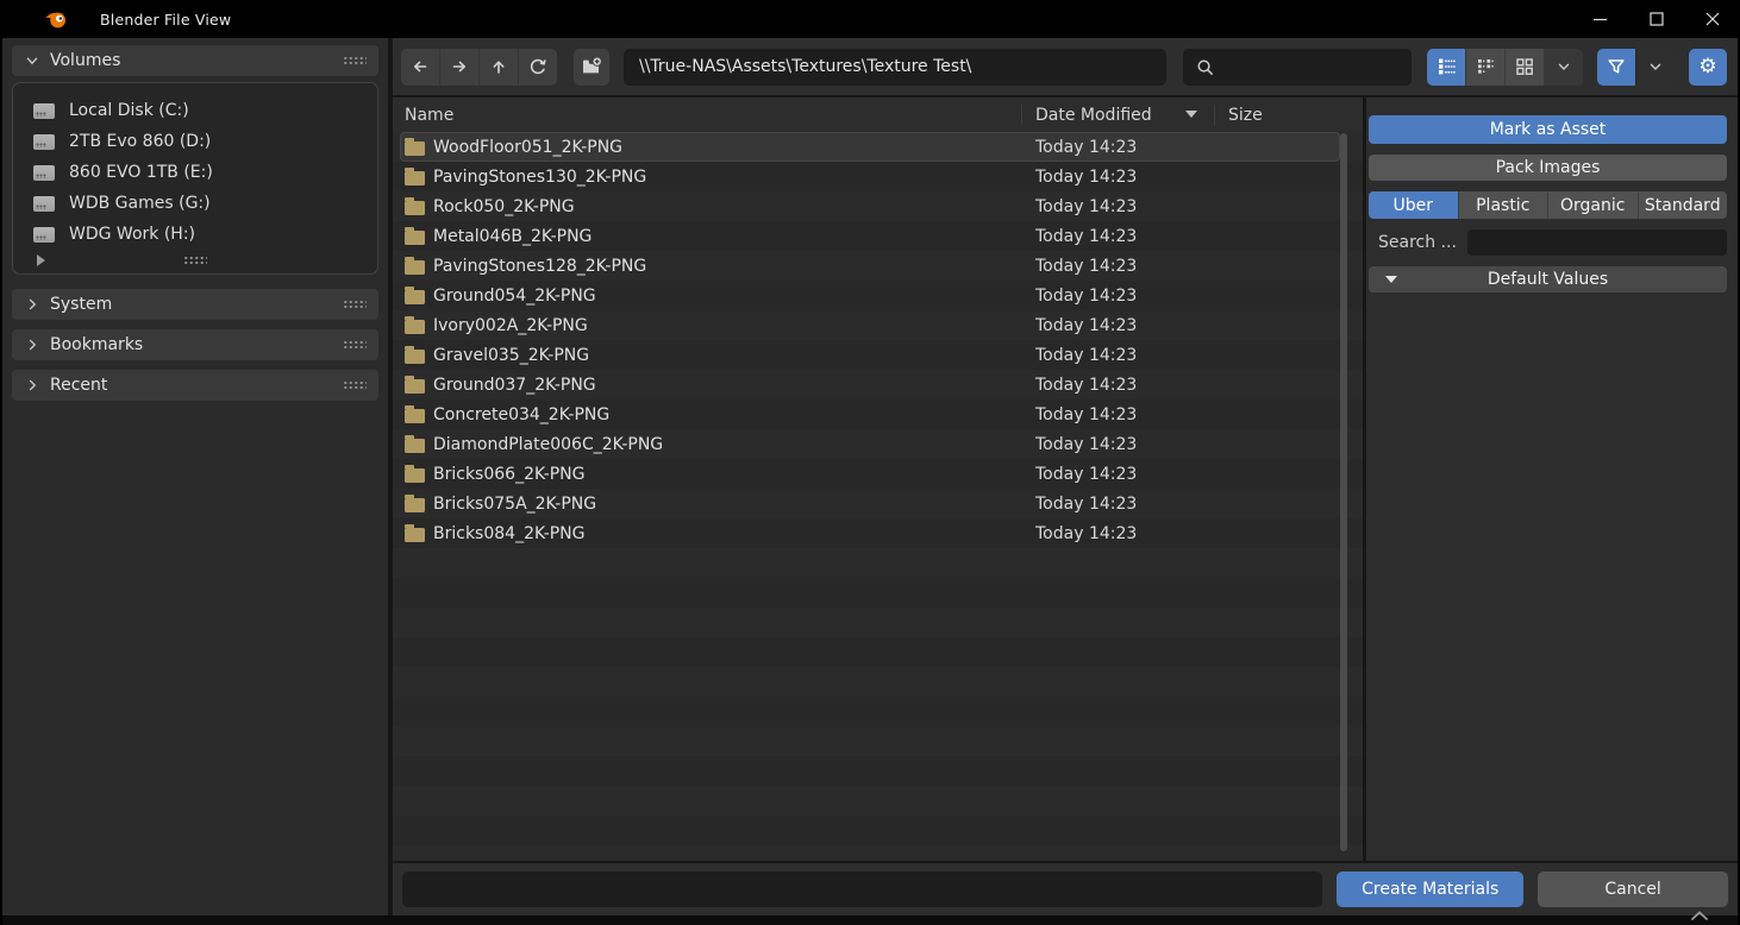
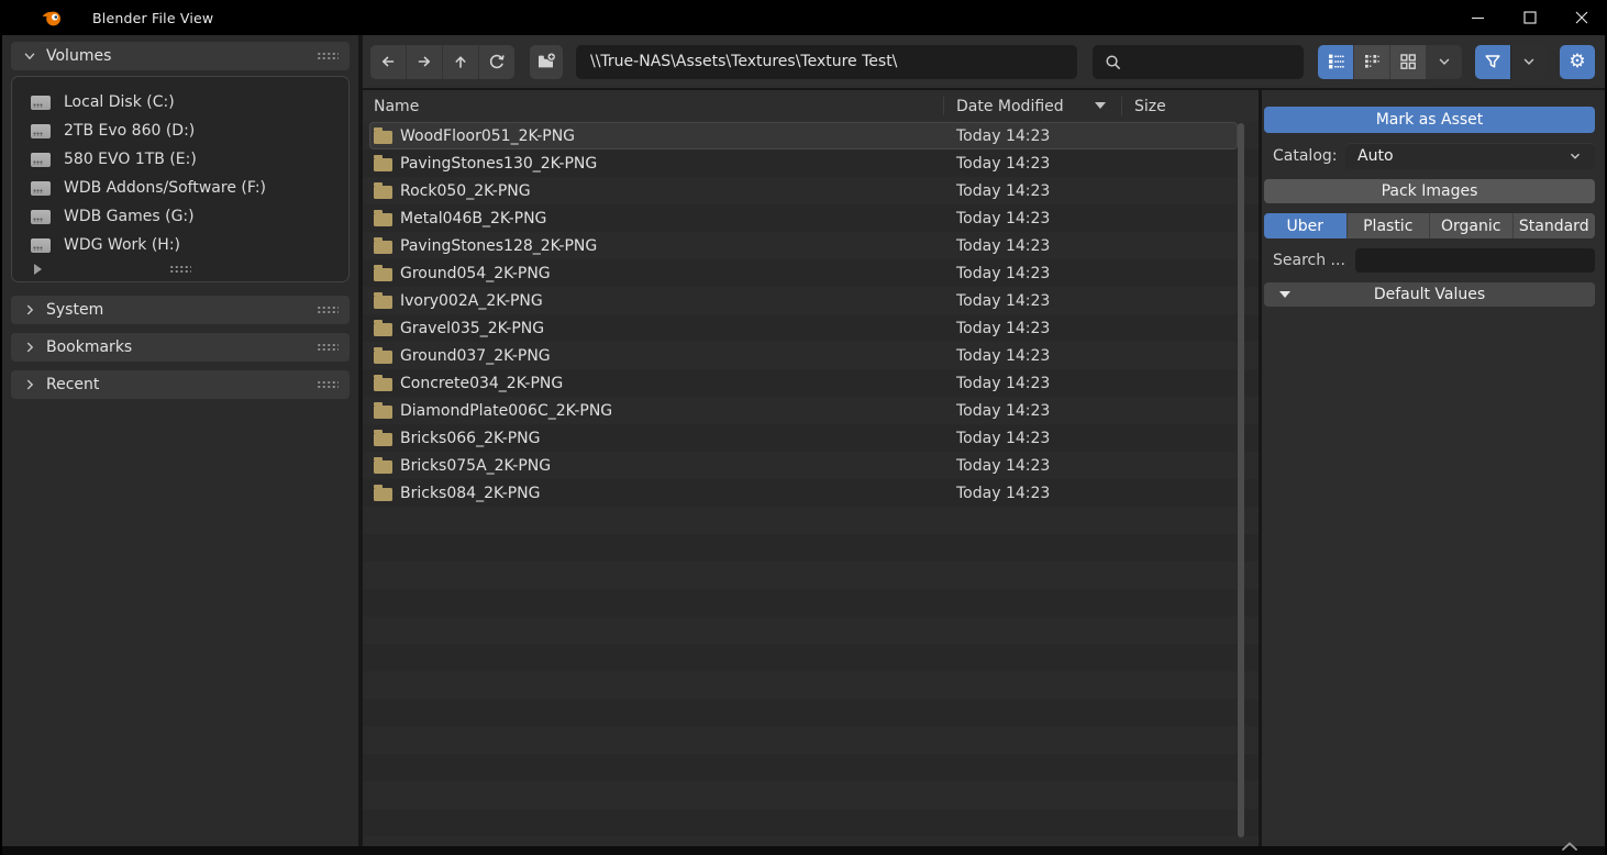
  Blender File View
  Volumes
  Local Disk (C:)
  2TB Evo 860 (D:)
- 860 EVO 1TB (E:)
+ 580 EVO 1TB (E:)
+ WDB Addons/Software (F:)
  WDB Games (G:)
  WDG Work (H:)
  System
  Bookmarks
  Recent
  \\True-NAS\Assets\Textures\Texture Test\
  ⚙
  Name
  Date Modified
  Size
  WoodFloor051_2K-PNG
  Today 14:23
  PavingStones130_2K-PNG
  Today 14:23
  Rock050_2K-PNG
  Today 14:23
  Metal046B_2K-PNG
  Today 14:23
  PavingStones128_2K-PNG
  Today 14:23
  Ground054_2K-PNG
  Today 14:23
  Ivory002A_2K-PNG
  Today 14:23
  Gravel035_2K-PNG
  Today 14:23
  Ground037_2K-PNG
  Today 14:23
  Concrete034_2K-PNG
  Today 14:23
  DiamondPlate006C_2K-PNG
  Today 14:23
  Bricks066_2K-PNG
  Today 14:23
  Bricks075A_2K-PNG
  Today 14:23
  Bricks084_2K-PNG
  Today 14:23
  Mark as Asset
+ Catalog:
+ Auto
  Pack Images
  Uber
  Plastic
  Organic
  Standard
  Search ...
  Default Values
- Create Materials
- Cancel
